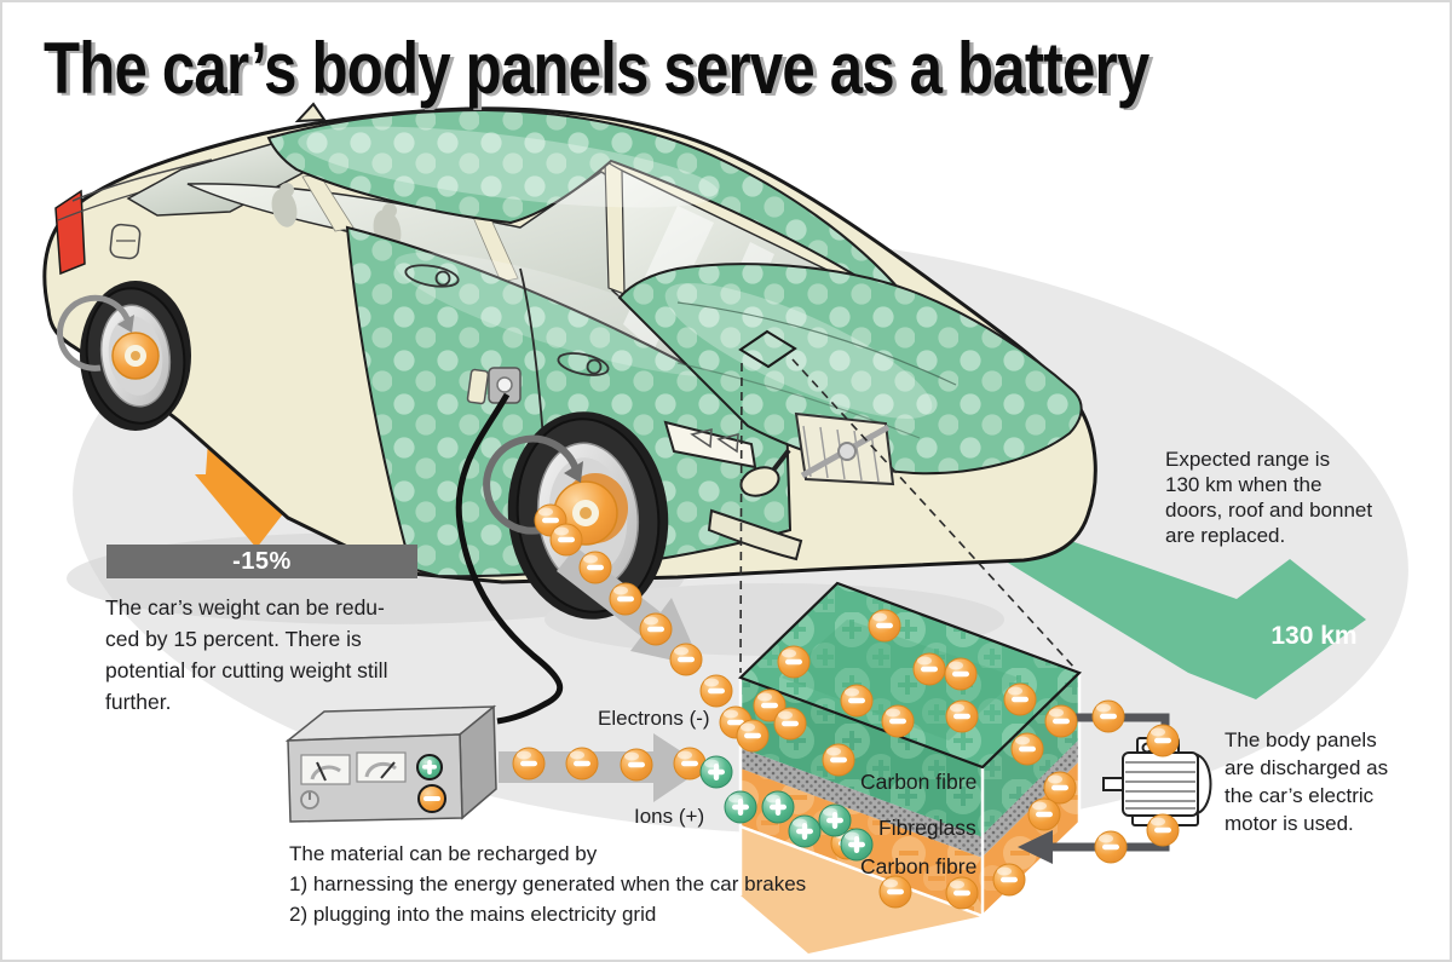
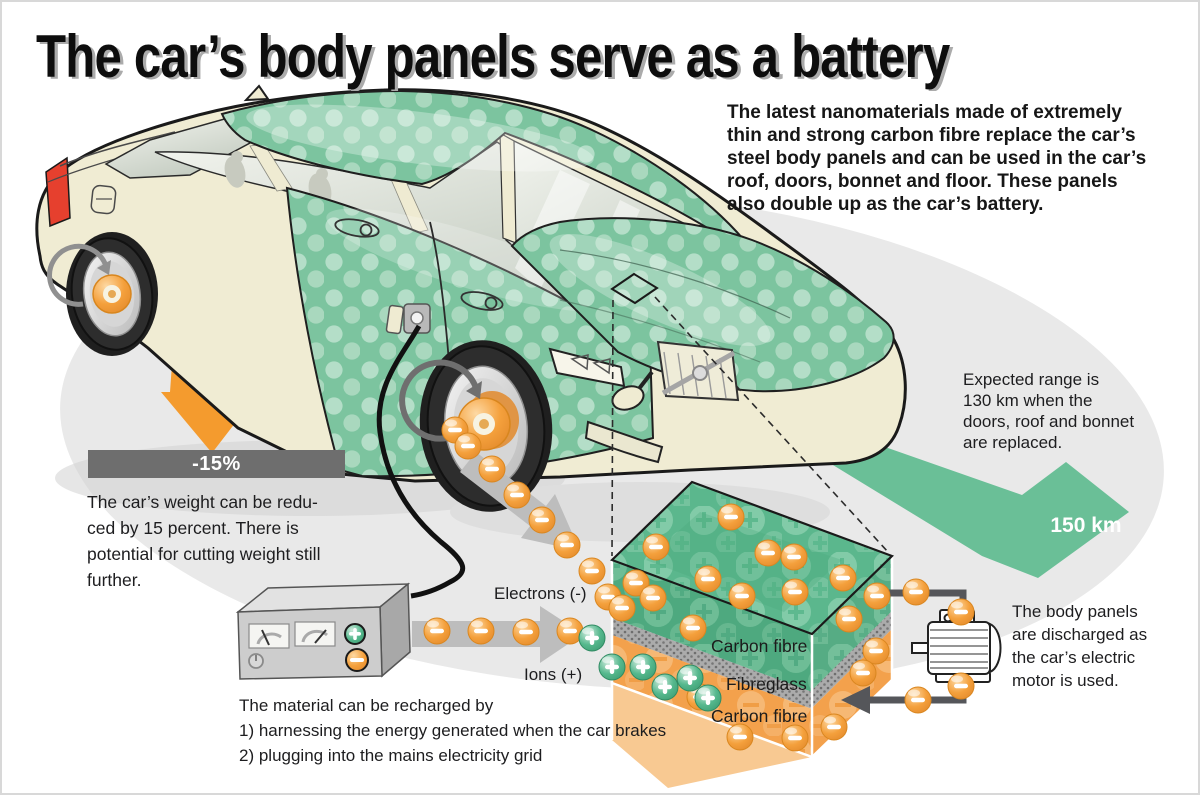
  The car’s body panels serve as a battery
+ The latest nanomaterials made of extremely
+ thin and strong carbon fibre replace the car’s
+ steel body panels and can be used in the car’s
+ roof, doors, bonnet and floor. These panels
+ also double up as the car’s battery.
  -15%
  The car’s weight can be redu-
  ced by 15 percent. There is
  potential for cutting weight still
  further.
  Expected range is
  130 km when the
  doors, roof and bonnet
  are replaced.
- 130 km
+ 150 km
  Electrons (-)
  Ions (+)
  Carbon fibre
  Fibreglass
  Carbon fibre
  The body panels
  are discharged as
  the car’s electric
  motor is used.
  The material can be recharged by
  1) harnessing the energy generated when the car brakes
  2) plugging into the mains electricity grid
